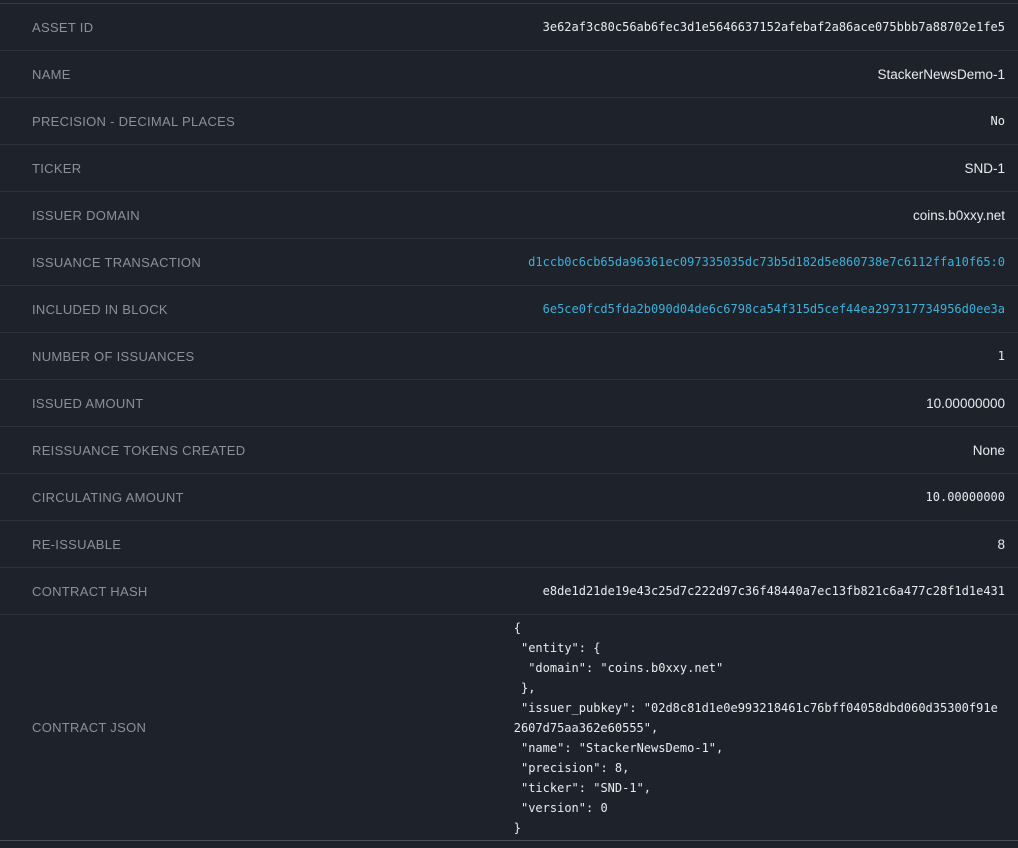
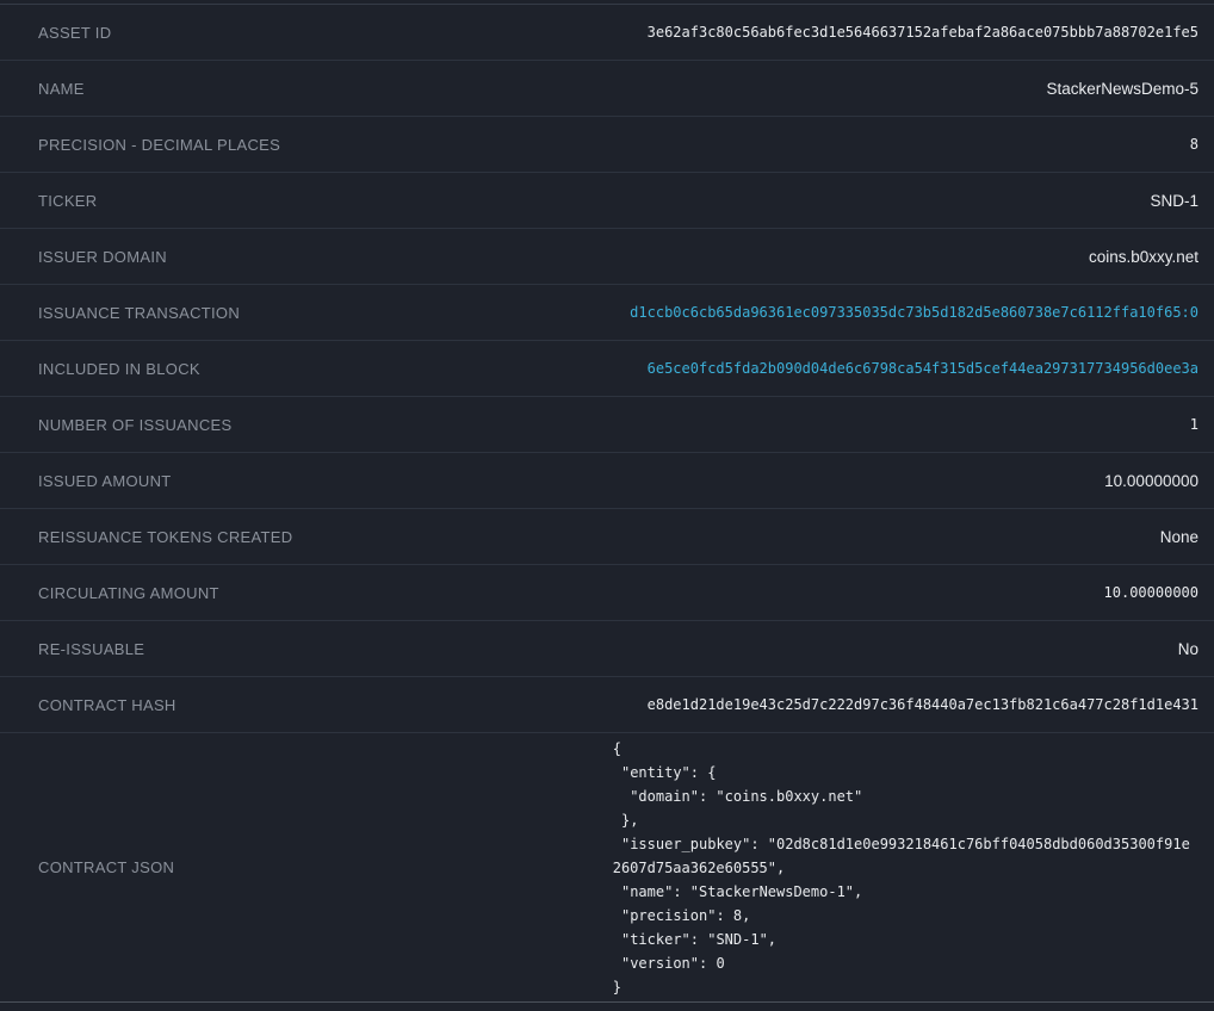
  ASSET ID
  3e62af3c80c56ab6fec3d1e5646637152afebaf2a86ace075bbb7a88702e1fe5
  NAME
- StackerNewsDemo-1
+ StackerNewsDemo-5
  PRECISION - DECIMAL PLACES
- No
+ 8
  TICKER
  SND-1
  ISSUER DOMAIN
  coins.b0xxy.net
  ISSUANCE TRANSACTION
  d1ccb0c6cb65da96361ec097335035dc73b5d182d5e860738e7c6112ffa10f65:0
  INCLUDED IN BLOCK
  6e5ce0fcd5fda2b090d04de6c6798ca54f315d5cef44ea297317734956d0ee3a
  NUMBER OF ISSUANCES
  1
  ISSUED AMOUNT
  10.00000000
  REISSUANCE TOKENS CREATED
  None
  CIRCULATING AMOUNT
  10.00000000
  RE-ISSUABLE
- 8
+ No
  CONTRACT HASH
  e8de1d21de19e43c25d7c222d97c36f48440a7ec13fb821c6a477c28f1d1e431
  CONTRACT JSON
  {
  "entity": {
  "domain": "coins.b0xxy.net"
  },
  "issuer_pubkey": "02d8c81d1e0e993218461c76bff04058dbd060d35300f91e2607d75aa362e60555",
  "name": "StackerNewsDemo-1",
  "precision": 8,
  "ticker": "SND-1",
  "version": 0
  }
